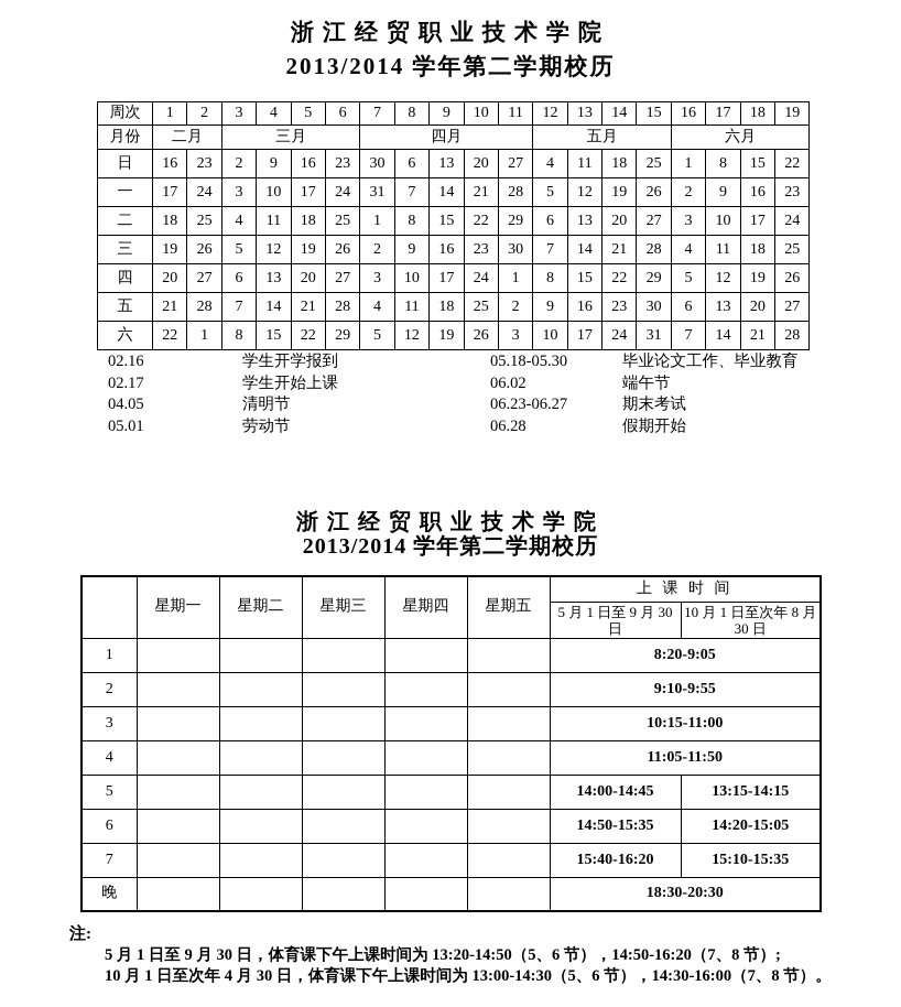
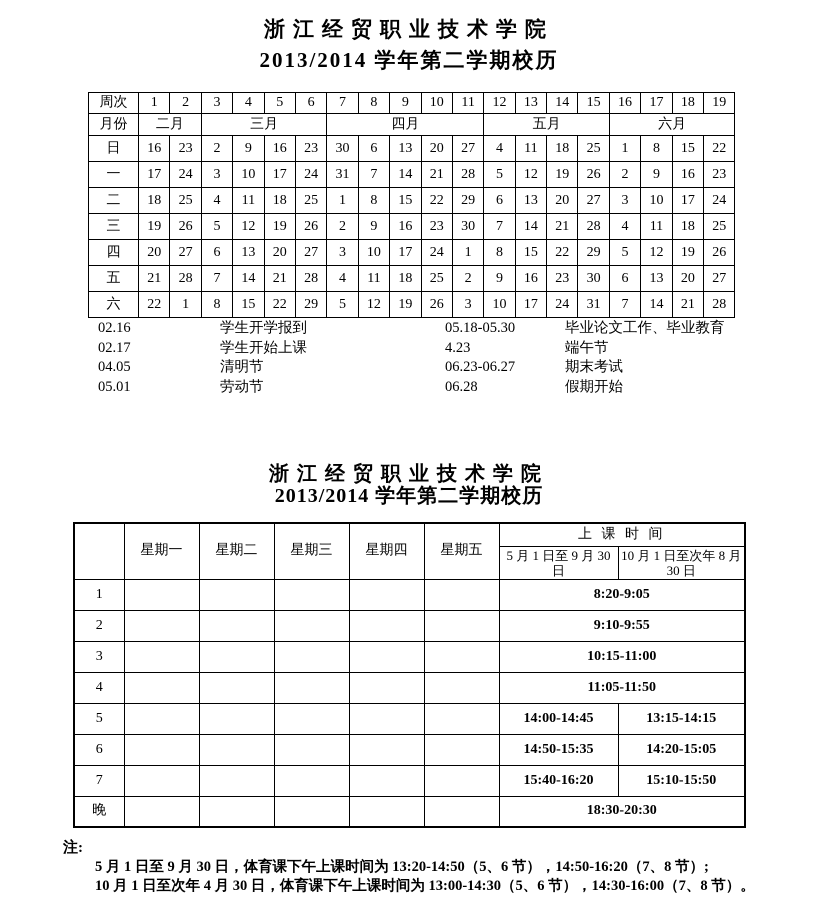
  浙江经贸职业技术学院
  2013/2014 学年第二学期校历
  周次	1	2	3	4	5	6	7	8	9	10	11	12	13	14	15	16	17	18	19
  月份	二月	三月	四月	五月	六月
  日	16	23	2	9	16	23	30	6	13	20	27	4	11	18	25	1	8	15	22
  一	17	24	3	10	17	24	31	7	14	21	28	5	12	19	26	2	9	16	23
  二	18	25	4	11	18	25	1	8	15	22	29	6	13	20	27	3	10	17	24
  三	19	26	5	12	19	26	2	9	16	23	30	7	14	21	28	4	11	18	25
  四	20	27	6	13	20	27	3	10	17	24	1	8	15	22	29	5	12	19	26
  五	21	28	7	14	21	28	4	11	18	25	2	9	16	23	30	6	13	20	27
  六	22	1	8	15	22	29	5	12	19	26	3	10	17	24	31	7	14	21	28
  02.16
  学生开学报到
  05.18-05.30
  毕业论文工作、毕业教育
  02.17
  学生开始上课
- 06.02
+ 4.23
  端午节
  04.05
  清明节
  06.23-06.27
  期末考试
  05.01
  劳动节
  06.28
  假期开始
  浙江经贸职业技术学院
  2013/2014 学年第二学期校历
  	星期一	星期二	星期三	星期四	星期五	上 课 时 间
  5 月 1 日至 9 月 30 日	10 月 1 日至次年 8 月 30 日
  1						8:20-9:05
  2						9:10-9:55
  3						10:15-11:00
  4						11:05-11:50
  5						14:00-14:45	13:15-14:15
  6						14:50-15:35	14:20-15:05
- 7						15:40-16:20	15:10-15:35
+ 7						15:40-16:20	15:10-15:50
  晚						18:30-20:30
  注:
  5 月 1 日至 9 月 30 日，体育课下午上课时间为 13:20-14:50（5、6 节），14:50-16:20（7、8 节）;
  10 月 1 日至次年 4 月 30 日，体育课下午上课时间为 13:00-14:30（5、6 节），14:30-16:00（7、8 节）。
